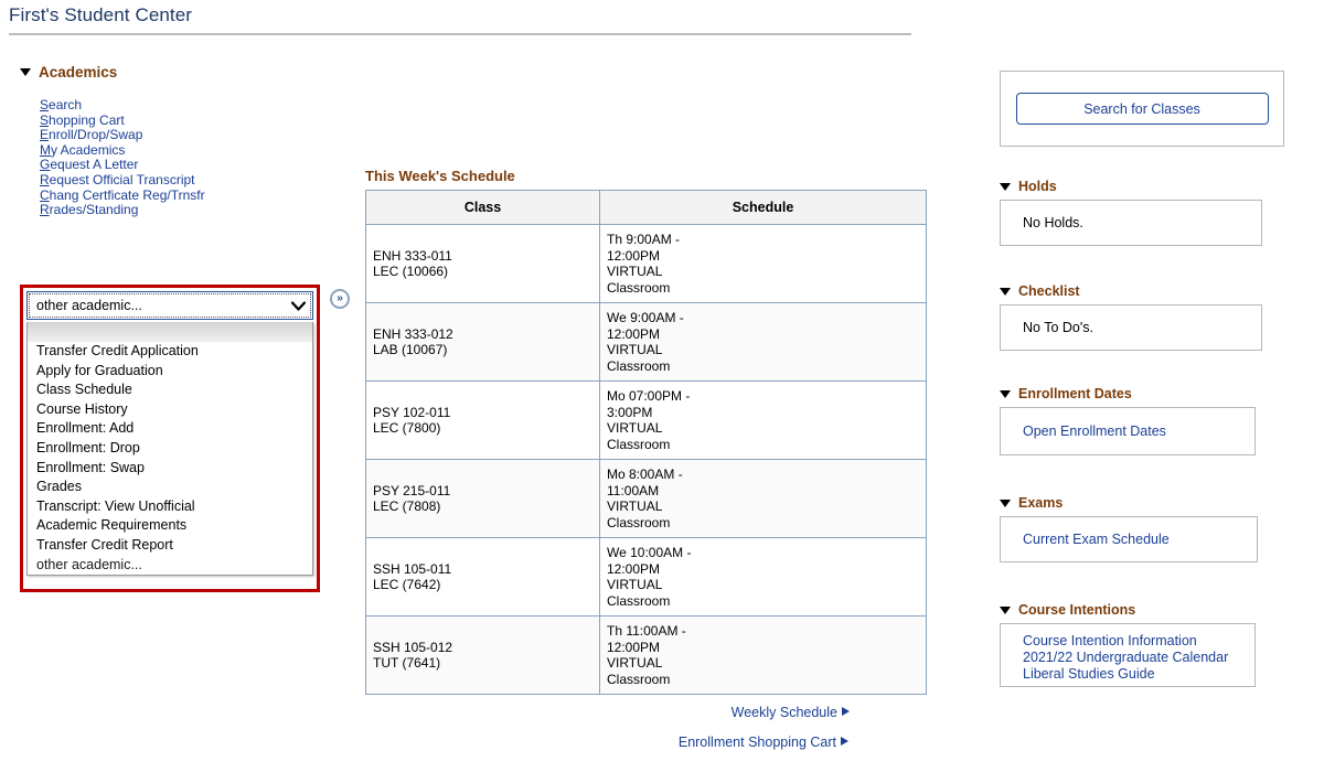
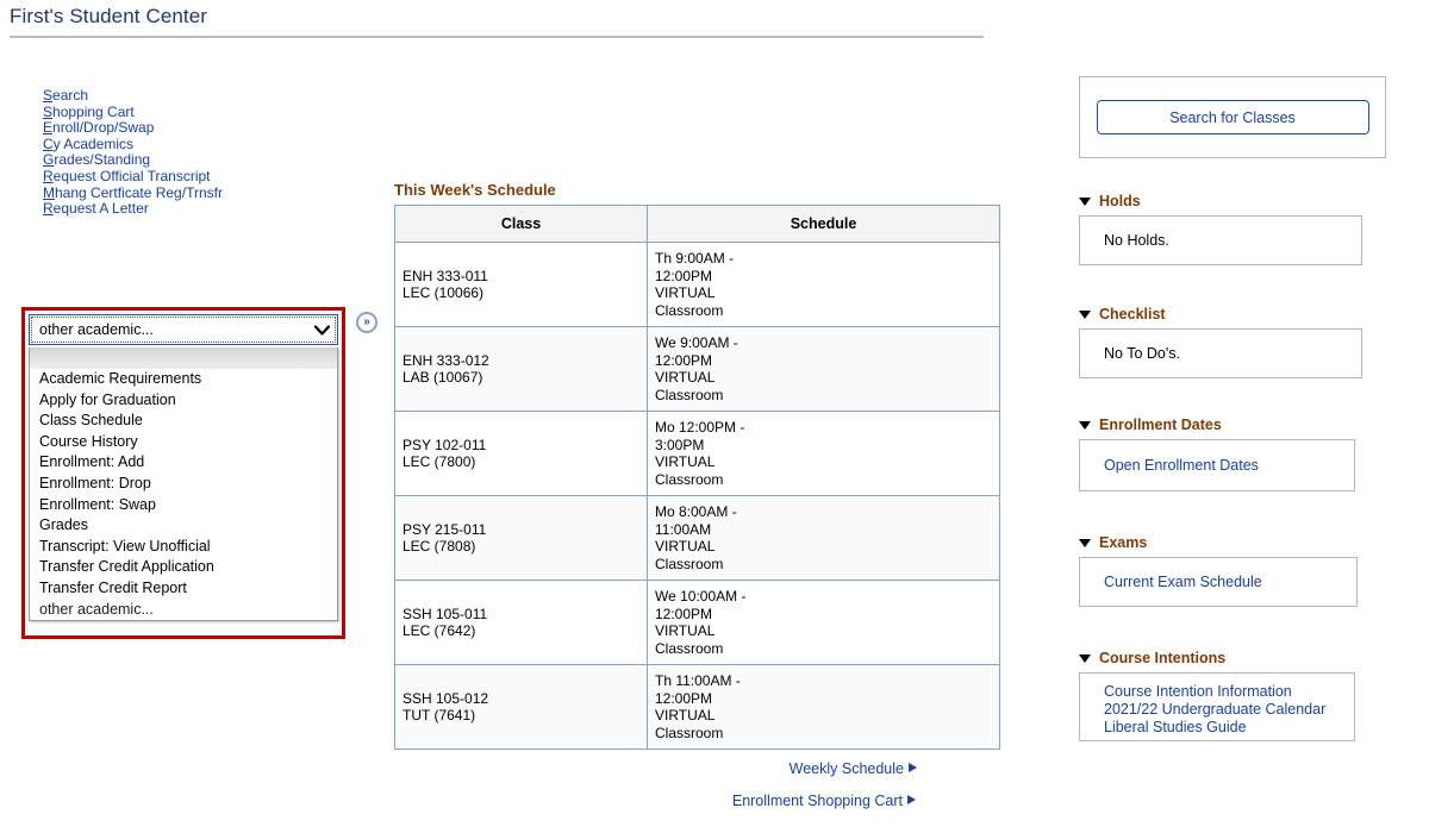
  First's Student Center
- Academics
  Search
  Shopping Cart
  Enroll/Drop/Swap
- My Academics
+ Cy Academics
- Gequest A Letter
+ Grades/Standing
  Request Official Transcript
- Chang Certficate Reg/Trnsfr
+ Mhang Certficate Reg/Trnsfr
- Rrades/Standing
+ Request A Letter
  other academic...
- Transfer Credit Application
+ Academic Requirements
  Apply for Graduation
  Class Schedule
  Course History
  Enrollment: Add
  Enrollment: Drop
  Enrollment: Swap
  Grades
  Transcript: View Unofficial
- Academic Requirements
+ Transfer Credit Application
  Transfer Credit Report
  other academic...
  »
  This Week's Schedule
  Class	Schedule
  ENH 333-011LEC (10066)	Th 9:00AM -12:00PMVIRTUALClassroom
  ENH 333-012LAB (10067)	We 9:00AM -12:00PMVIRTUALClassroom
- PSY 102-011LEC (7800)	Mo 07:00PM -3:00PMVIRTUALClassroom
+ PSY 102-011LEC (7800)	Mo 12:00PM -3:00PMVIRTUALClassroom
  PSY 215-011LEC (7808)	Mo 8:00AM -11:00AMVIRTUALClassroom
  SSH 105-011LEC (7642)	We 10:00AM -12:00PMVIRTUALClassroom
  SSH 105-012TUT (7641)	Th 11:00AM -12:00PMVIRTUALClassroom
  Weekly Schedule
  Enrollment Shopping Cart
  Search for Classes
  Holds
  No Holds.
  Checklist
  No To Do's.
  Enrollment Dates
  Open Enrollment Dates
  Exams
  Current Exam Schedule
  Course Intentions
  Course Intention Information
  2021/22 Undergraduate Calendar
  Liberal Studies Guide
